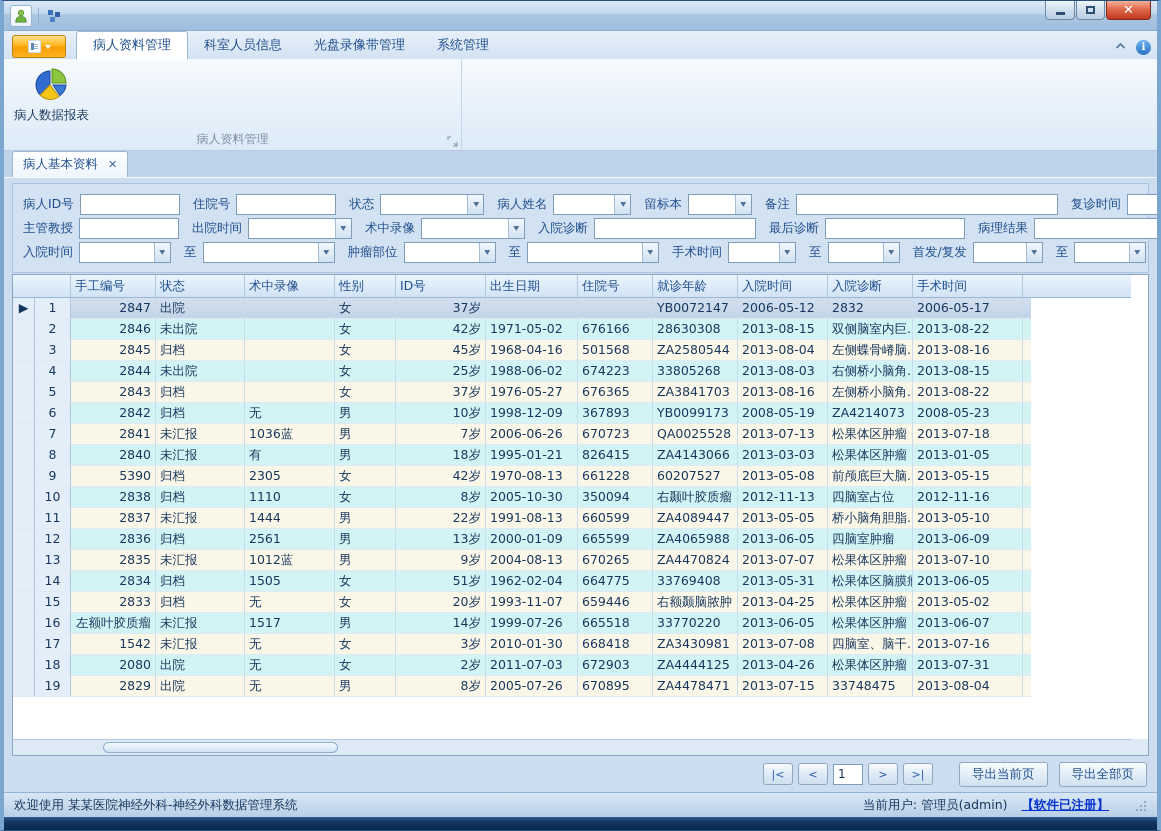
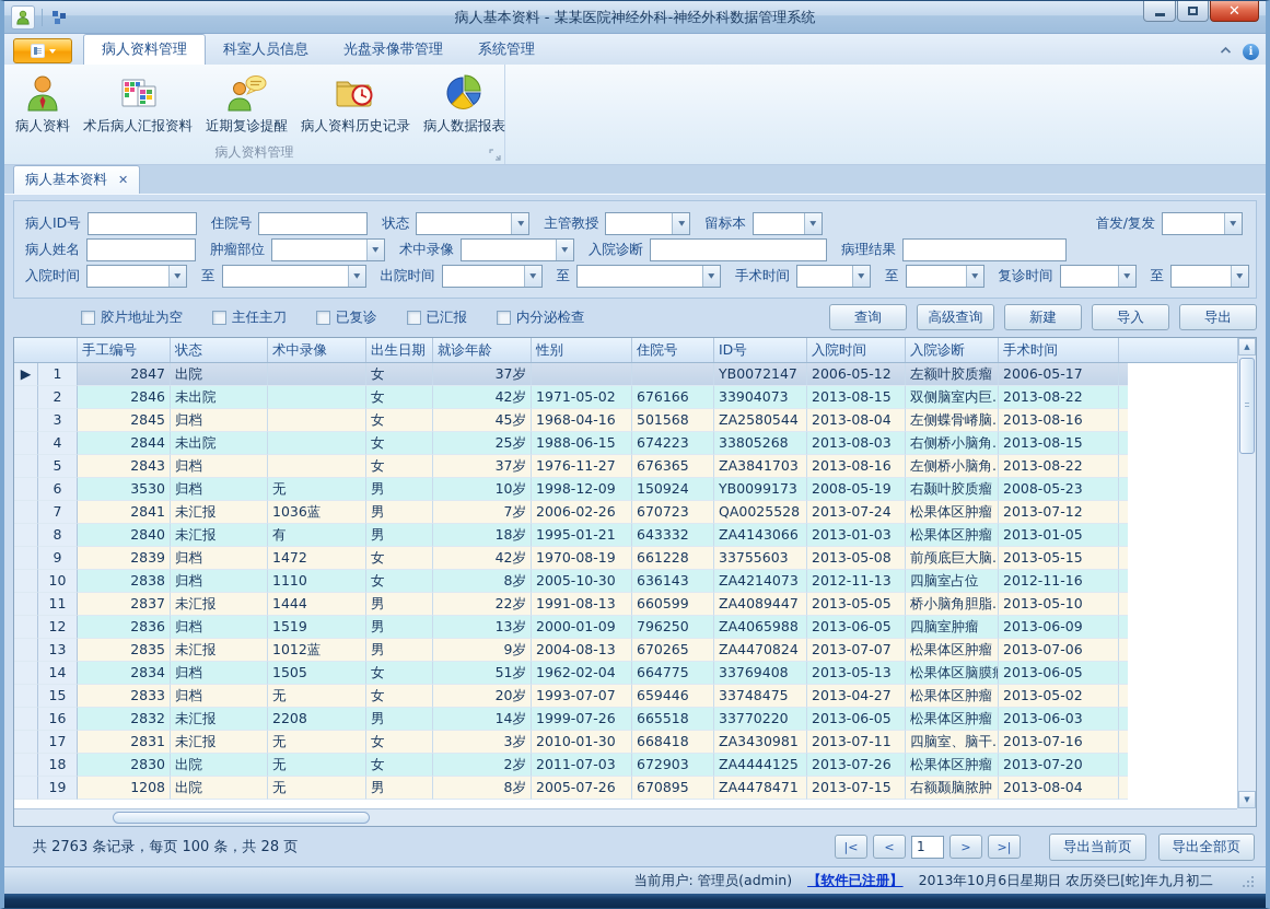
+ 病人基本资料 - 某某医院神经外科-神经外科数据管理系统
  ✕
  病人资料管理
  科室人员信息
  光盘录像带管理
  系统管理
  i
+ 病人资料
+ 术后病人汇报资料
+ 近期复诊提醒
+ 病人资料历史记录
  病人数据报表
  病人资料管理
  病人基本资料
  ✕
  病人ID号
  住院号
  状态
- 病人姓名
+ 主管教授
  留标本
- 备注
- 复诊时间
+ 首发/复发
- 主管教授
+ 病人姓名
- 出院时间
+ 肿瘤部位
  术中录像
  入院诊断
- 最后诊断
  病理结果
  入院时间
  至
- 肿瘤部位
+ 出院时间
  至
  手术时间
  至
- 首发/复发
+ 复诊时间
  至
+ 胶片地址为空
+ 主任主刀
+ 已复诊
+ 已汇报
+ 内分泌检查
+ 查询
+ 高级查询
+ 新建
+ 导入
+ 导出
  手工编号
  状态
  术中录像
- 性别
+ 出生日期
- ID号
+ 就诊年龄
- 出生日期
+ 性别
  住院号
- 就诊年龄
+ ID号
  入院时间
  入院诊断
  手术时间
  ▶
  1
  2847
  出院
  女
  37岁
  YB0072147
  2006-05-12
- 2832
+ 左额叶胶质瘤
  2006-05-17
  2
  2846
  未出院
  女
  42岁
  1971-05-02
  676166
- 28630308
+ 33904073
  2013-08-15
  双侧脑室内巨.
  2013-08-22
  3
  2845
  归档
  女
  45岁
  1968-04-16
  501568
  ZA2580544
  2013-08-04
  左侧蝶骨嵴脑.
  2013-08-16
  4
  2844
  未出院
  女
  25岁
- 1988-06-02
+ 1988-06-15
  674223
  33805268
  2013-08-03
  右侧桥小脑角.
  2013-08-15
  5
  2843
  归档
  女
  37岁
- 1976-05-27
+ 1976-11-27
  676365
  ZA3841703
  2013-08-16
  左侧桥小脑角.
  2013-08-22
  6
- 2842
+ 3530
  归档
  无
  男
  10岁
  1998-12-09
- 367893
+ 150924
  YB0099173
  2008-05-19
- ZA4214073
+ 右颞叶胶质瘤
  2008-05-23
  7
  2841
  未汇报
  1036蓝
  男
  7岁
- 2006-06-26
+ 2006-02-26
  670723
  QA0025528
- 2013-07-13
+ 2013-07-24
  松果体区肿瘤
- 2013-07-18
+ 2013-07-12
  8
  2840
  未汇报
  有
  男
  18岁
  1995-01-21
- 826415
+ 643332
  ZA4143066
- 2013-03-03
+ 2013-01-03
  松果体区肿瘤
  2013-01-05
  9
- 5390
+ 2839
  归档
- 2305
+ 1472
  女
  42岁
- 1970-08-13
+ 1970-08-19
  661228
- 60207527
+ 33755603
  2013-05-08
  前颅底巨大脑.
  2013-05-15
  10
  2838
  归档
  1110
  女
  8岁
  2005-10-30
- 350094
+ 636143
- 右颞叶胶质瘤
+ ZA4214073
  2012-11-13
  四脑室占位
  2012-11-16
  11
  2837
  未汇报
  1444
  男
  22岁
  1991-08-13
  660599
  ZA4089447
  2013-05-05
  桥小脑角胆脂.
  2013-05-10
  12
  2836
  归档
- 2561
+ 1519
  男
  13岁
  2000-01-09
- 665599
+ 796250
  ZA4065988
  2013-06-05
  四脑室肿瘤
  2013-06-09
  13
  2835
  未汇报
  1012蓝
  男
  9岁
  2004-08-13
  670265
  ZA4470824
  2013-07-07
  松果体区肿瘤
- 2013-07-10
+ 2013-07-06
  14
  2834
  归档
  1505
  女
  51岁
  1962-02-04
  664775
  33769408
- 2013-05-31
+ 2013-05-13
  松果体区脑膜
  2013-06-05
  15
  2833
  归档
  无
  女
  20岁
- 1993-11-07
+ 1993-07-07
  659446
- 右额颞脑脓肿
+ 33748475
- 2013-04-25
+ 2013-04-27
  松果体区肿瘤
  2013-05-02
  16
- 左额叶胶质瘤
+ 2832
  未汇报
- 1517
+ 2208
  男
  14岁
  1999-07-26
  665518
  33770220
  2013-06-05
  松果体区肿瘤
- 2013-06-07
+ 2013-06-03
  17
- 1542
+ 2831
  未汇报
  无
  女
  3岁
  2010-01-30
  668418
  ZA3430981
- 2013-07-08
+ 2013-07-11
  四脑室、脑干.
  2013-07-16
  18
- 2080
+ 2830
  出院
  无
  女
  2岁
  2011-07-03
  672903
  ZA4444125
- 2013-04-26
+ 2013-07-26
  松果体区肿瘤
- 2013-07-31
+ 2013-07-20
  19
- 2829
+ 1208
  出院
  无
  男
  8岁
  2005-07-26
  670895
  ZA4478471
  2013-07-15
- 33748475
+ 右额颞脑脓肿
  2013-08-04
+ ▲
+ ▼
+ 共 2763 条记录，每页 100 条，共 28 页
  |<
  <
  1
  >
  >|
  导出当前页
  导出全部页
- 欢迎使用 某某医院神经外科-神经外科数据管理系统
  当前用户: 管理员(admin)
  【软件已注册】
+ 2013年10月6日星期日 农历癸巳[蛇]年九月初二
